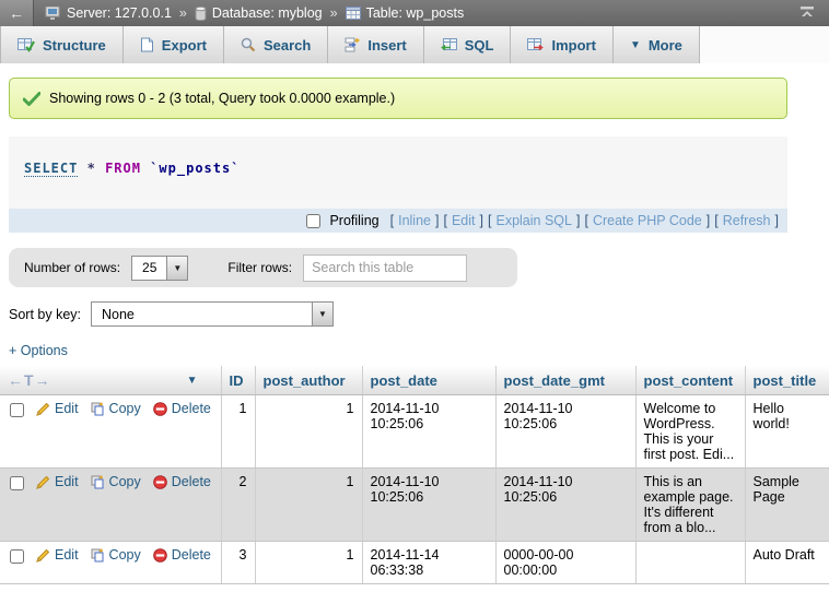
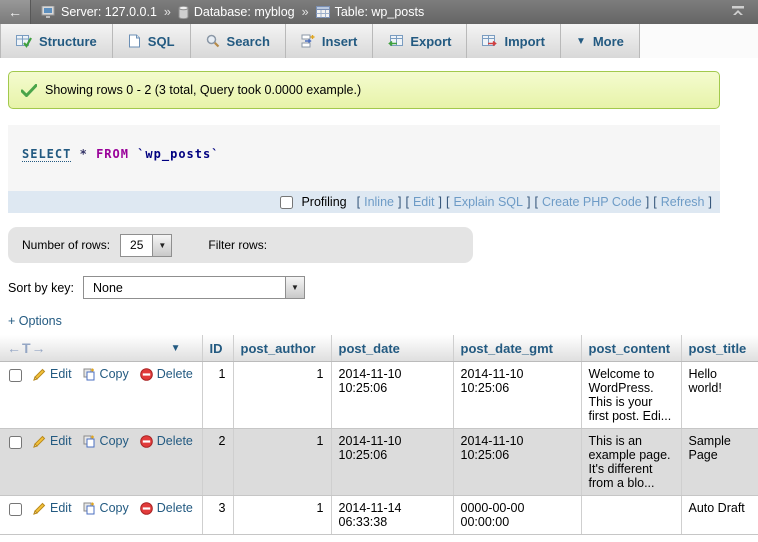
  ←
  Server: 127.0.0.1
  »
  Database: myblog
  »
  Table: wp_posts
  Structure
- Export
+ SQL
  Search
  Insert
- SQL
+ Export
  Import
  ▼
  More
  Showing rows 0 - 2 (3 total, Query took 0.0000 example.)
  SELECT * FROM `wp_posts`
  Profiling
  [
  Inline
  ]
  [
  Edit
  ]
  [
  Explain SQL
  ]
  [
  Create PHP Code
  ]
  [
  Refresh
  ]
  Number of rows:
  25
  ▼
  Filter rows:
- Search this table
  Sort by key:
  None
  ▼
  + Options
  ←T→ ▼	ID	post_author	post_date	post_date_gmt	post_content	post_title
  Edit Copy Delete	1	1	2014-11-10 10:25:06	2014-11-10 10:25:06	Welcome to WordPress. This is your first post. Edi...	Hello world!
  Edit Copy Delete	2	1	2014-11-10 10:25:06	2014-11-10 10:25:06	This is an example page. It's different from a blo...	Sample Page
  Edit Copy Delete	3	1	2014-11-14 06:33:38	0000-00-00 00:00:00		Auto Draft
